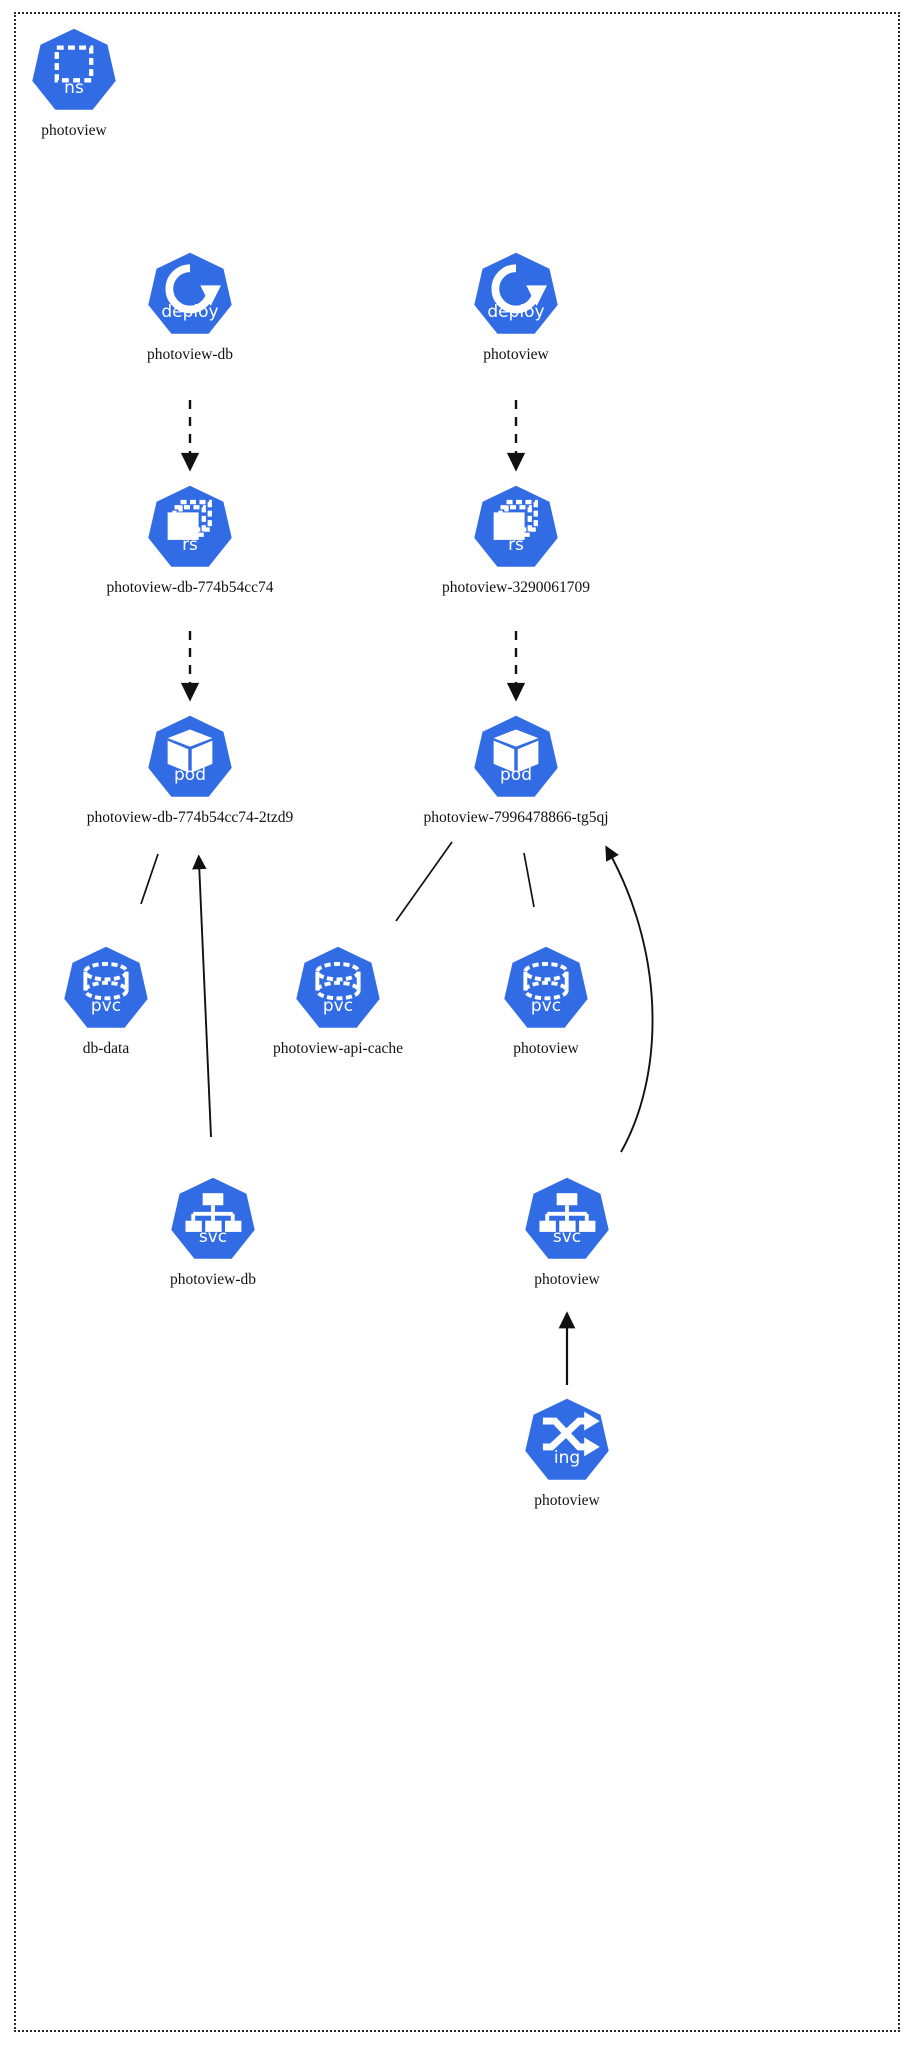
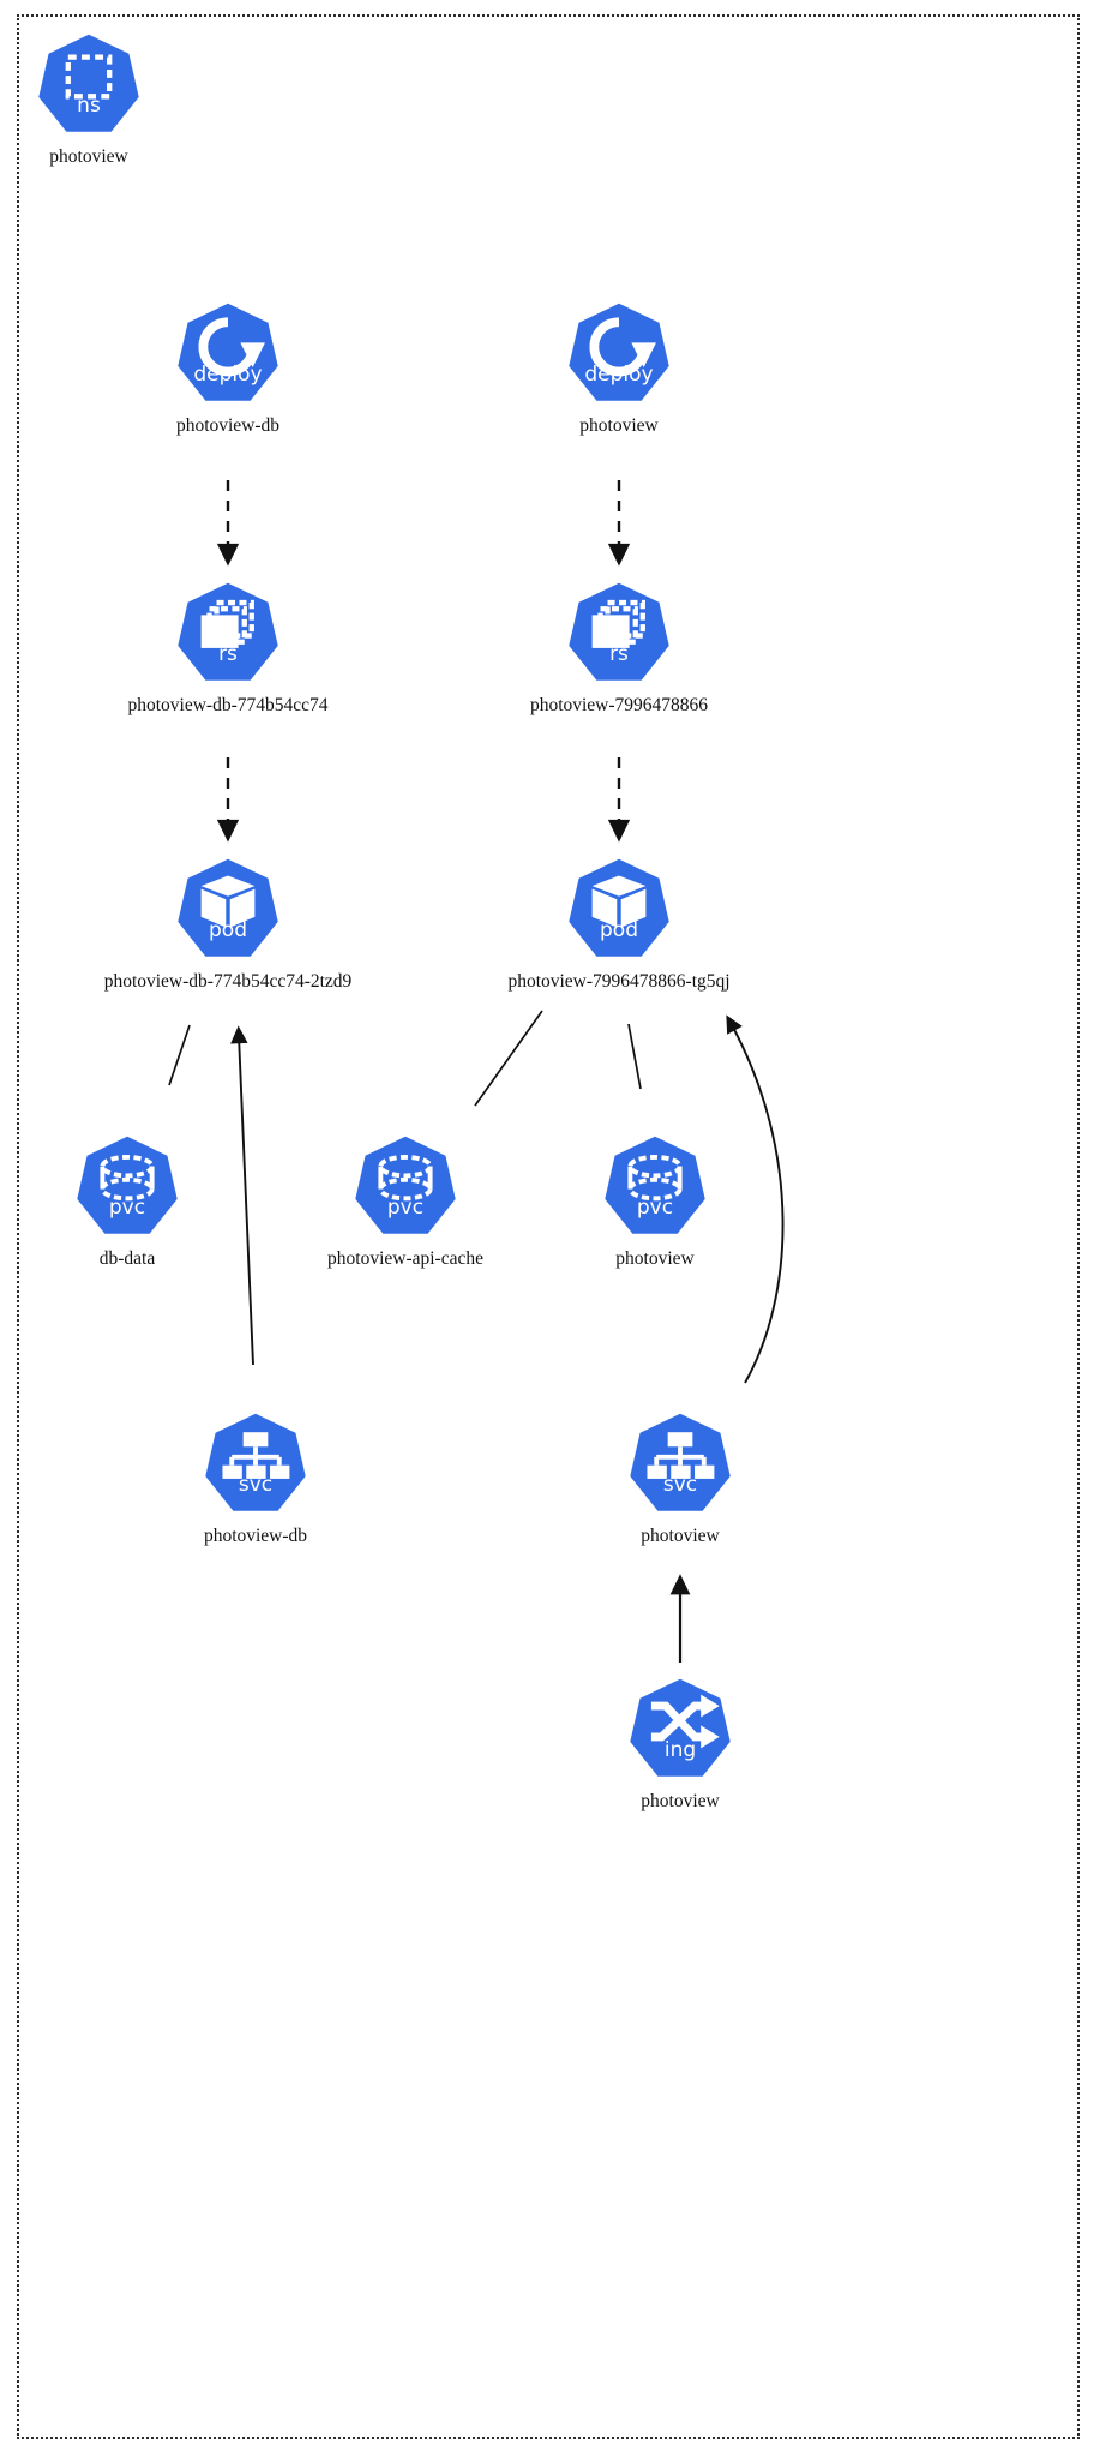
  ns
  photoview
  deploy
  photoview-db
  deploy
  photoview
  rs
  photoview-db-774b54cc74
  rs
- photoview-3290061709
+ photoview-7996478866
  pod
  photoview-db-774b54cc74-2tzd9
  pod
  photoview-7996478866-tg5qj
  pvc
  db-data
  pvc
  photoview-api-cache
  pvc
  photoview
  svc
  photoview-db
  svc
  photoview
  ing
  photoview
